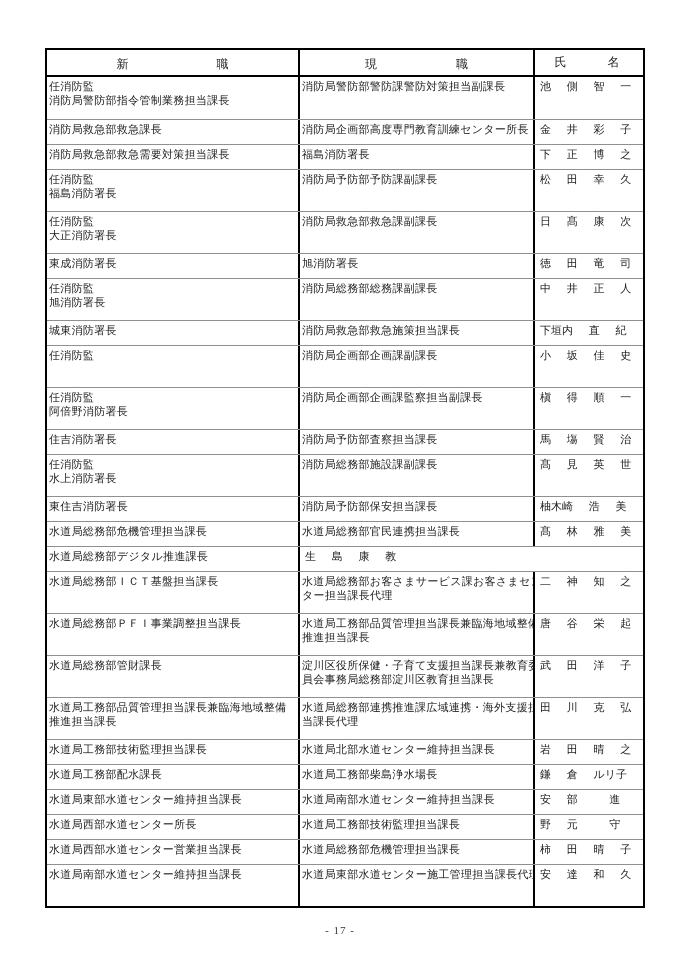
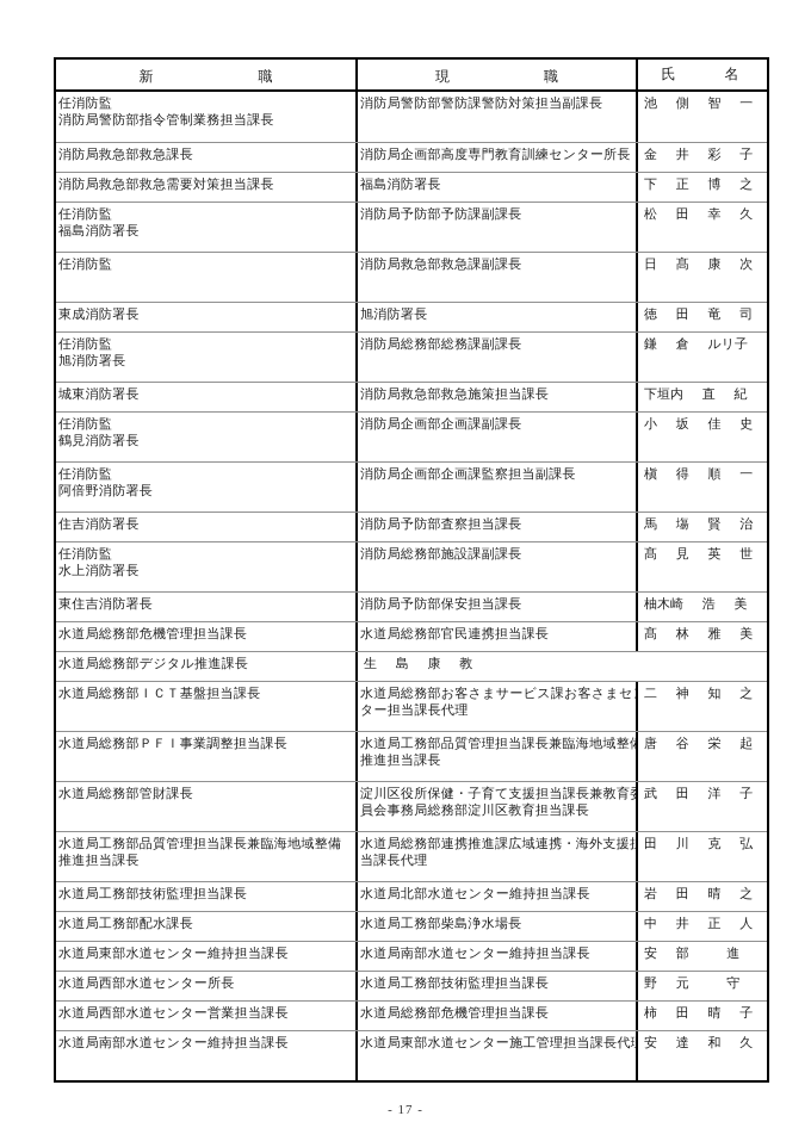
  新
  職
  現
  職
  氏
  名
  任消防監
  消防局警防部指令管制業務担当課長
  消防局警防部警防課警防対策担当副課長
  池 側 智 一
  消防局救急部救急課長
  消防局企画部高度専門教育訓練センター所長
  金 井 彩 子
  消防局救急部救急需要対策担当課長
  福島消防署長
  下 正 博 之
  任消防監
  福島消防署長
  消防局予防部予防課副課長
  松 田 幸 久
  任消防監
- 大正消防署長
  消防局救急部救急課副課長
  日 髙 康 次
  東成消防署長
  旭消防署長
  徳 田 竜 司
  任消防監
  旭消防署長
  消防局総務部総務課副課長
- 中 井 正 人
+ 鎌 倉 ルリ子
  城東消防署長
  消防局救急部救急施策担当課長
  下垣内 直 紀
  任消防監
+ 鶴見消防署長
  消防局企画部企画課副課長
  小 坂 佳 史
  任消防監
  阿倍野消防署長
  消防局企画部企画課監察担当副課長
  槇 得 順 一
  住吉消防署長
  消防局予防部査察担当課長
  馬 塲 賢 治
  任消防監
  水上消防署長
  消防局総務部施設課副課長
  髙 見 英 世
  東住吉消防署長
  消防局予防部保安担当課長
  柚木崎 浩 美
  水道局総務部危機管理担当課長
  水道局総務部官民連携担当課長
  髙 林 雅 美
  水道局総務部デジタル推進課長
  生 島 康 教
  水道局総務部ＩＣＴ基盤担当課長
  水道局総務部お客さまサービス課お客さまセ
  ター担当課長代理
  二 神 知 之
  水道局総務部ＰＦＩ事業調整担当課長
  水道局工務部品質管理担当課長兼臨海地域整
  推進担当課長
  唐 谷 栄 起
  水道局総務部管財課長
  淀川区役所保健・子育て支援担当課長兼教育
  員会事務局総務部淀川区教育担当課長
  武 田 洋 子
  水道局工務部品質管理担当課長兼臨海地域整備
  推進担当課長
  水道局総務部連携推進課広域連携・海外支援
  当課長代理
  田 川 克 弘
  水道局工務部技術監理担当課長
  水道局北部水道センター維持担当課長
  岩 田 晴 之
  水道局工務部配水課長
  水道局工務部柴島浄水場長
- 鎌 倉 ルリ子
+ 中 井 正 人
  水道局東部水道センター維持担当課長
  水道局南部水道センター維持担当課長
  安 部 進
  水道局西部水道センター所長
  水道局工務部技術監理担当課長
  野 元 守
  水道局西部水道センター営業担当課長
  水道局総務部危機管理担当課長
  柿 田 晴 子
  水道局南部水道センター維持担当課長
  水道局東部水道センター施工管理担当課長代
  安 達 和 久
  - 17 -
